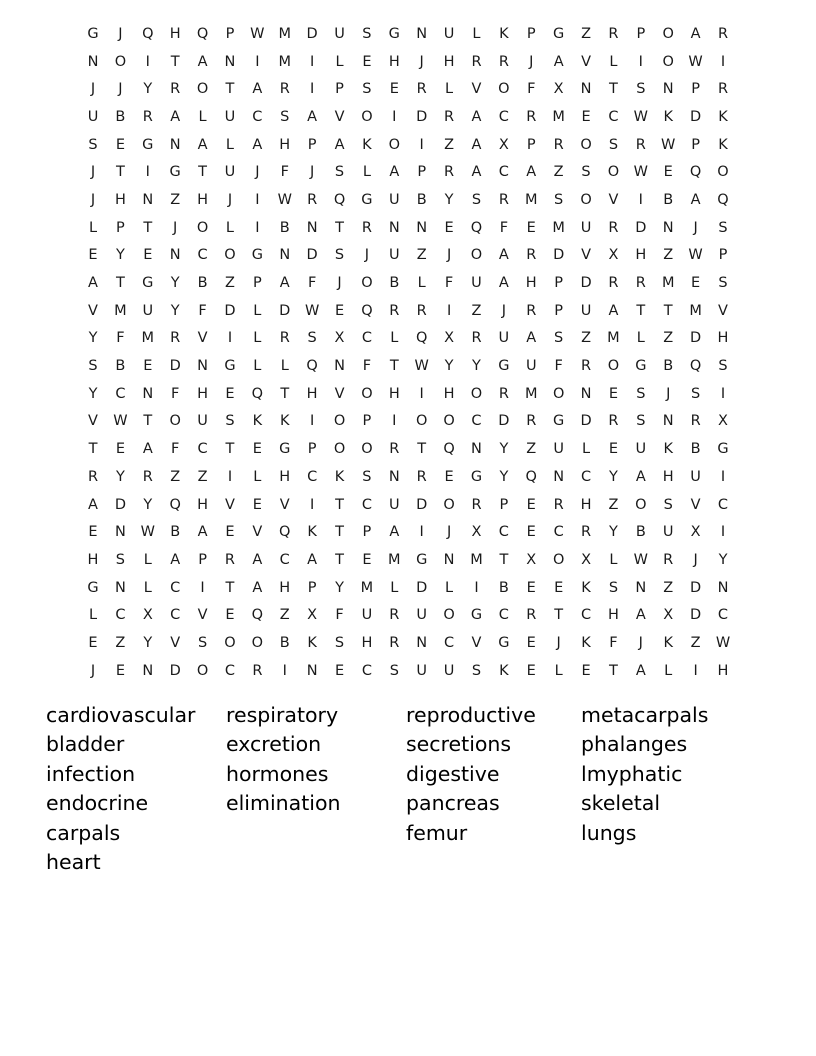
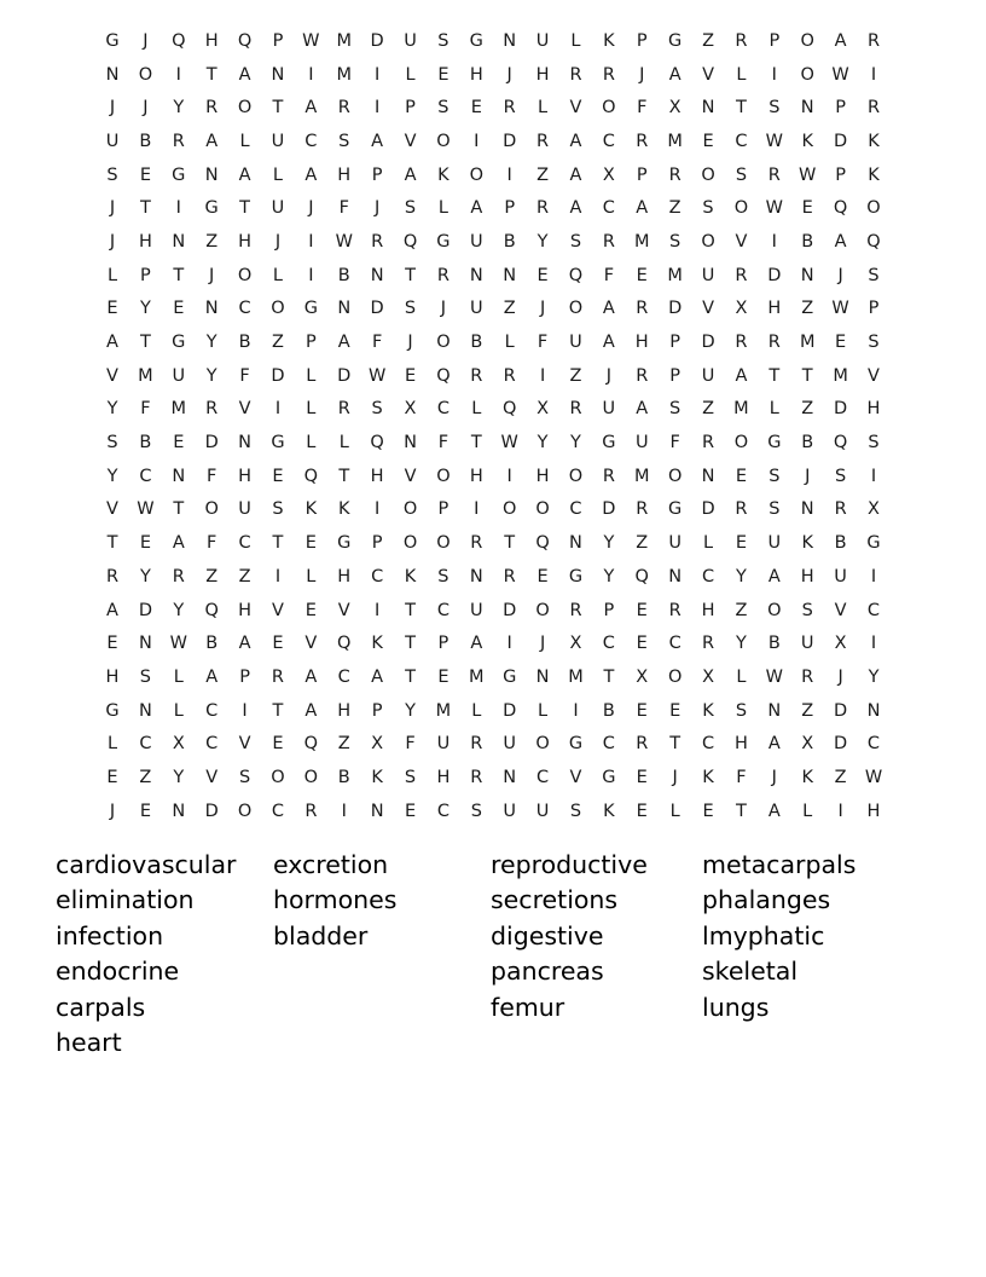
  G	J	Q	H	Q	P	W	M	D	U	S	G	N	U	L	K	P	G	Z	R	P	O	A	R
  N	O	I	T	A	N	I	M	I	L	E	H	J	H	R	R	J	A	V	L	I	O	W	I
  J	J	Y	R	O	T	A	R	I	P	S	E	R	L	V	O	F	X	N	T	S	N	P	R
  U	B	R	A	L	U	C	S	A	V	O	I	D	R	A	C	R	M	E	C	W	K	D	K
  S	E	G	N	A	L	A	H	P	A	K	O	I	Z	A	X	P	R	O	S	R	W	P	K
  J	T	I	G	T	U	J	F	J	S	L	A	P	R	A	C	A	Z	S	O	W	E	Q	O
  J	H	N	Z	H	J	I	W	R	Q	G	U	B	Y	S	R	M	S	O	V	I	B	A	Q
  L	P	T	J	O	L	I	B	N	T	R	N	N	E	Q	F	E	M	U	R	D	N	J	S
  E	Y	E	N	C	O	G	N	D	S	J	U	Z	J	O	A	R	D	V	X	H	Z	W	P
  A	T	G	Y	B	Z	P	A	F	J	O	B	L	F	U	A	H	P	D	R	R	M	E	S
  V	M	U	Y	F	D	L	D	W	E	Q	R	R	I	Z	J	R	P	U	A	T	T	M	V
  Y	F	M	R	V	I	L	R	S	X	C	L	Q	X	R	U	A	S	Z	M	L	Z	D	H
  S	B	E	D	N	G	L	L	Q	N	F	T	W	Y	Y	G	U	F	R	O	G	B	Q	S
  Y	C	N	F	H	E	Q	T	H	V	O	H	I	H	O	R	M	O	N	E	S	J	S	I
  V	W	T	O	U	S	K	K	I	O	P	I	O	O	C	D	R	G	D	R	S	N	R	X
  T	E	A	F	C	T	E	G	P	O	O	R	T	Q	N	Y	Z	U	L	E	U	K	B	G
  R	Y	R	Z	Z	I	L	H	C	K	S	N	R	E	G	Y	Q	N	C	Y	A	H	U	I
  A	D	Y	Q	H	V	E	V	I	T	C	U	D	O	R	P	E	R	H	Z	O	S	V	C
  E	N	W	B	A	E	V	Q	K	T	P	A	I	J	X	C	E	C	R	Y	B	U	X	I
  H	S	L	A	P	R	A	C	A	T	E	M	G	N	M	T	X	O	X	L	W	R	J	Y
  G	N	L	C	I	T	A	H	P	Y	M	L	D	L	I	B	E	E	K	S	N	Z	D	N
  L	C	X	C	V	E	Q	Z	X	F	U	R	U	O	G	C	R	T	C	H	A	X	D	C
  E	Z	Y	V	S	O	O	B	K	S	H	R	N	C	V	G	E	J	K	F	J	K	Z	W
  J	E	N	D	O	C	R	I	N	E	C	S	U	U	S	K	E	L	E	T	A	L	I	H
  cardiovascular
- bladder
+ elimination
  infection
  endocrine
  carpals
  heart
- respiratory
  excretion
  hormones
- elimination
+ bladder
  reproductive
  secretions
  digestive
  pancreas
  femur
  metacarpals
  phalanges
  lmyphatic
  skeletal
  lungs
